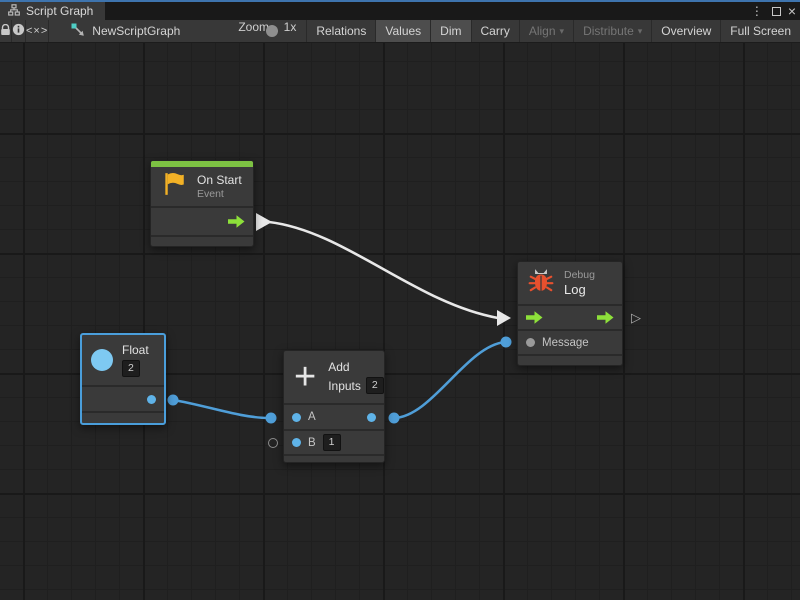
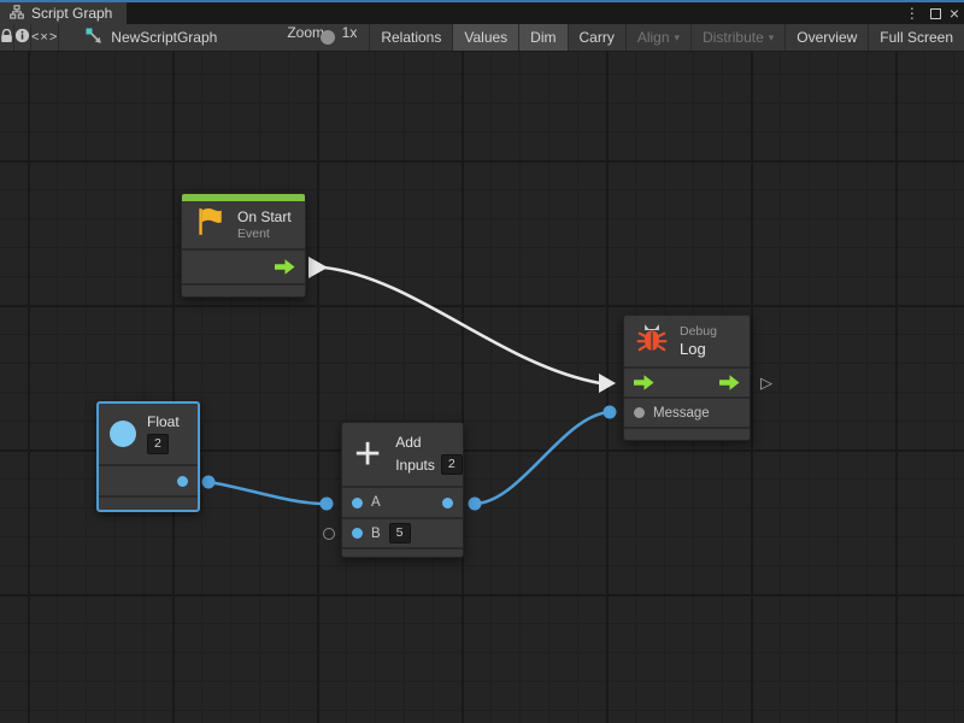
  Script Graph
  ⋮
  ×
  <×>
  NewScriptGraph
  Zoom
  1x
  Relations
  Values
  Dim
  Carry
  Align
  ▾
  Distribute
  ▾
  Overview
  Full Screen
  On Start
  Event
  Debug
  Log
  ▷
  Message
  Float
  2
  +
  Add
  Inputs
  2
  A
  B
- 1
+ 5
